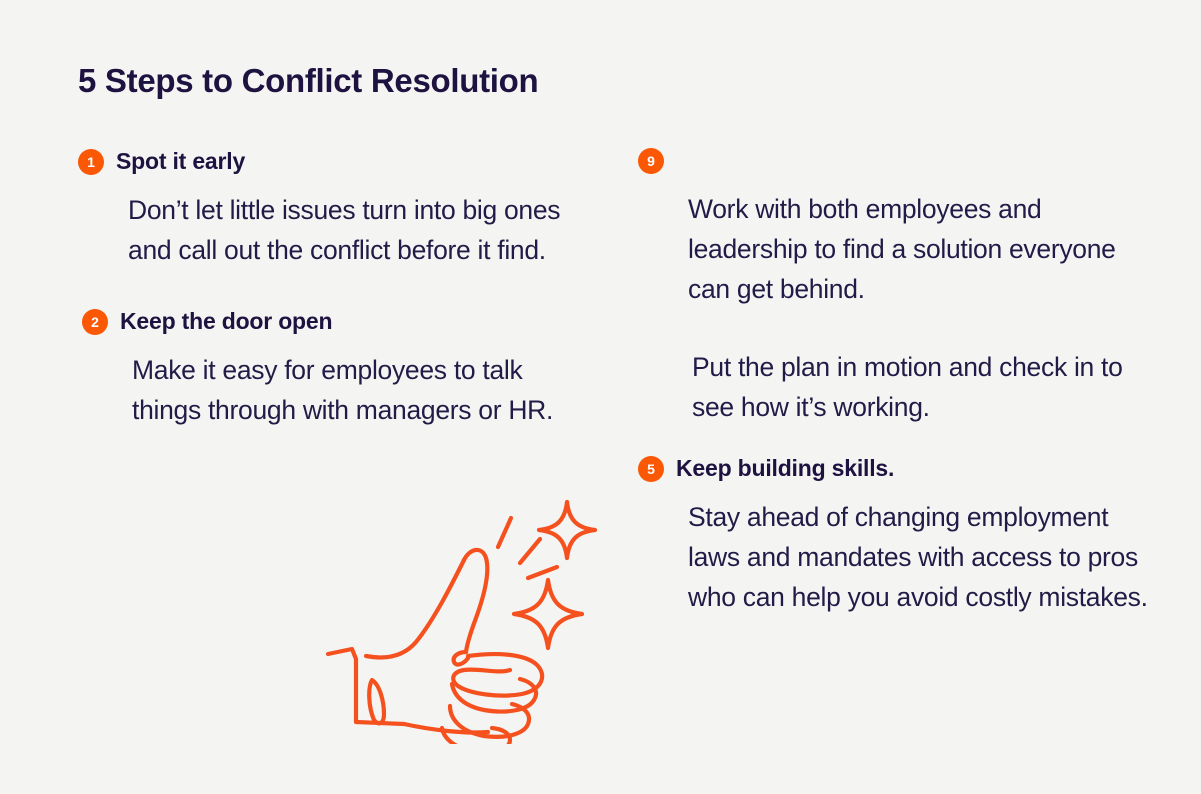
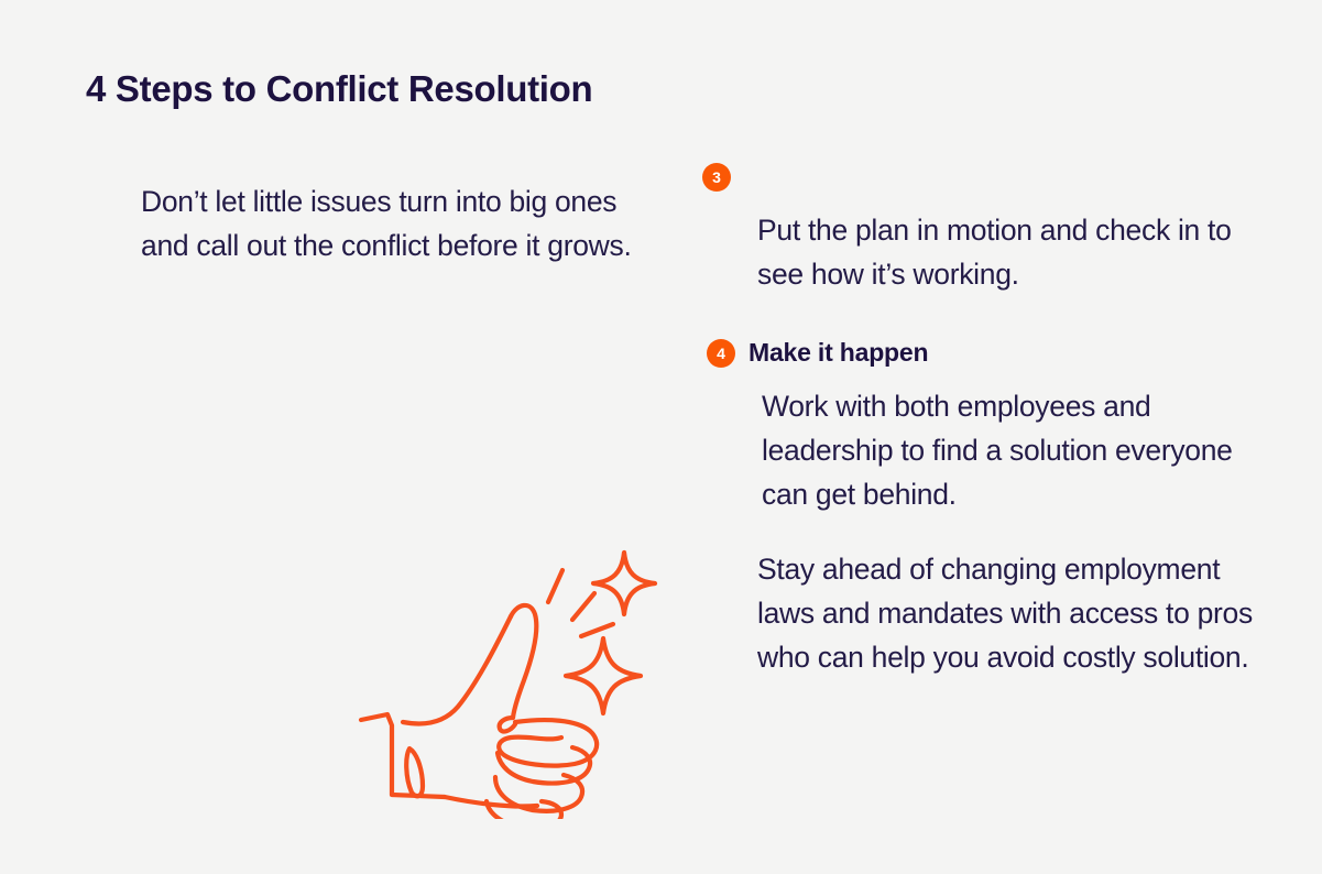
- 5 Steps to Conflict Resolution
+ 4 Steps to Conflict Resolution
- 1
- Spot it early
- Don’t let little issues turn into big ones and call out the conflict before it find.
+ Don’t let little issues turn into big ones and call out the conflict before it grows.
- 2
- Keep the door open
- Make it easy for employees to talk things through with managers or HR.
- 9
+ 3
- Work with both employees and leadership to find a solution everyone can get behind.
+ Put the plan in motion and check in to see how it’s working.
+ 4
+ Make it happen
- Put the plan in motion and check in to see how it’s working.
+ Work with both employees and leadership to find a solution everyone can get behind.
- 5
- Keep building skills.
- Stay ahead of changing employment laws and mandates with access to pros who can help you avoid costly mistakes.
+ Stay ahead of changing employment laws and mandates with access to pros who can help you avoid costly solution.
